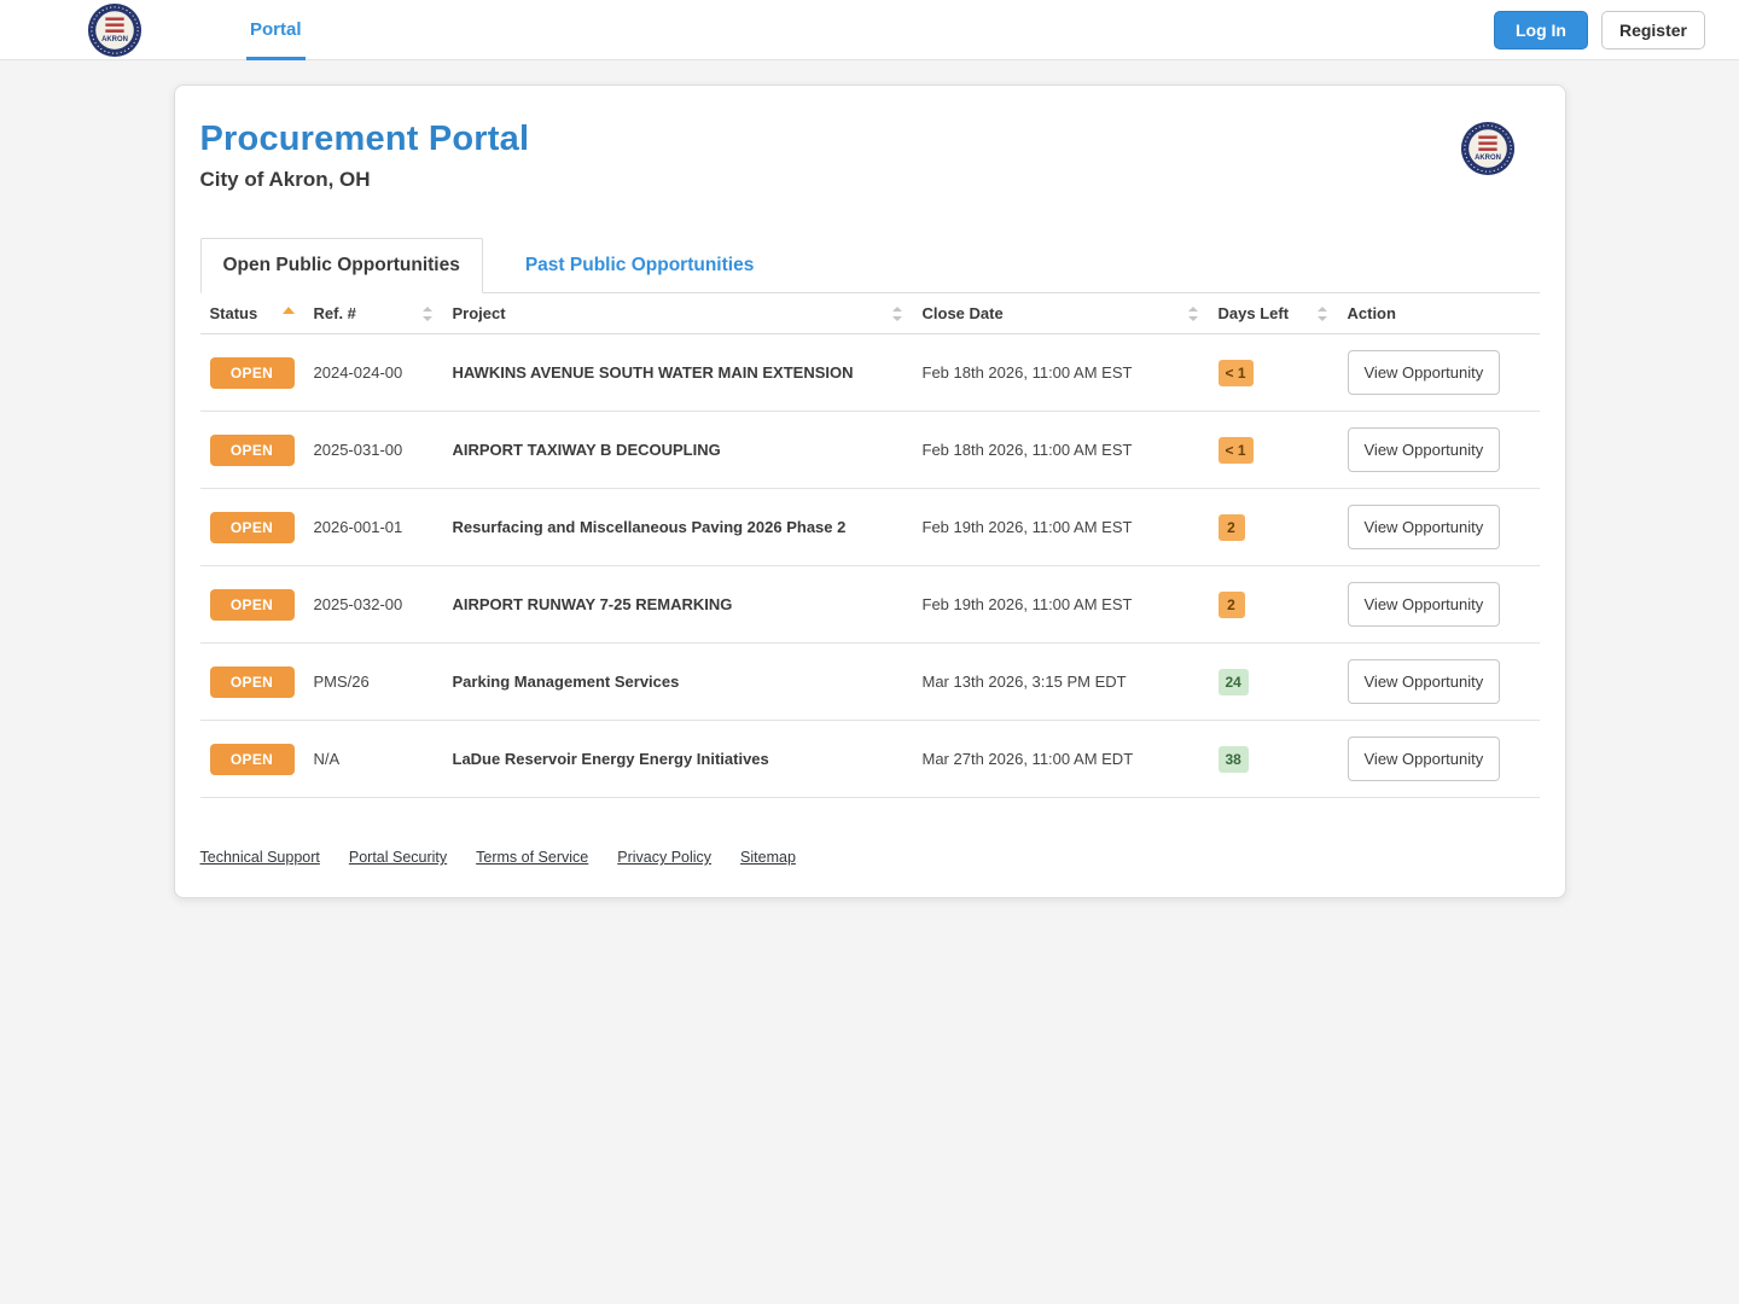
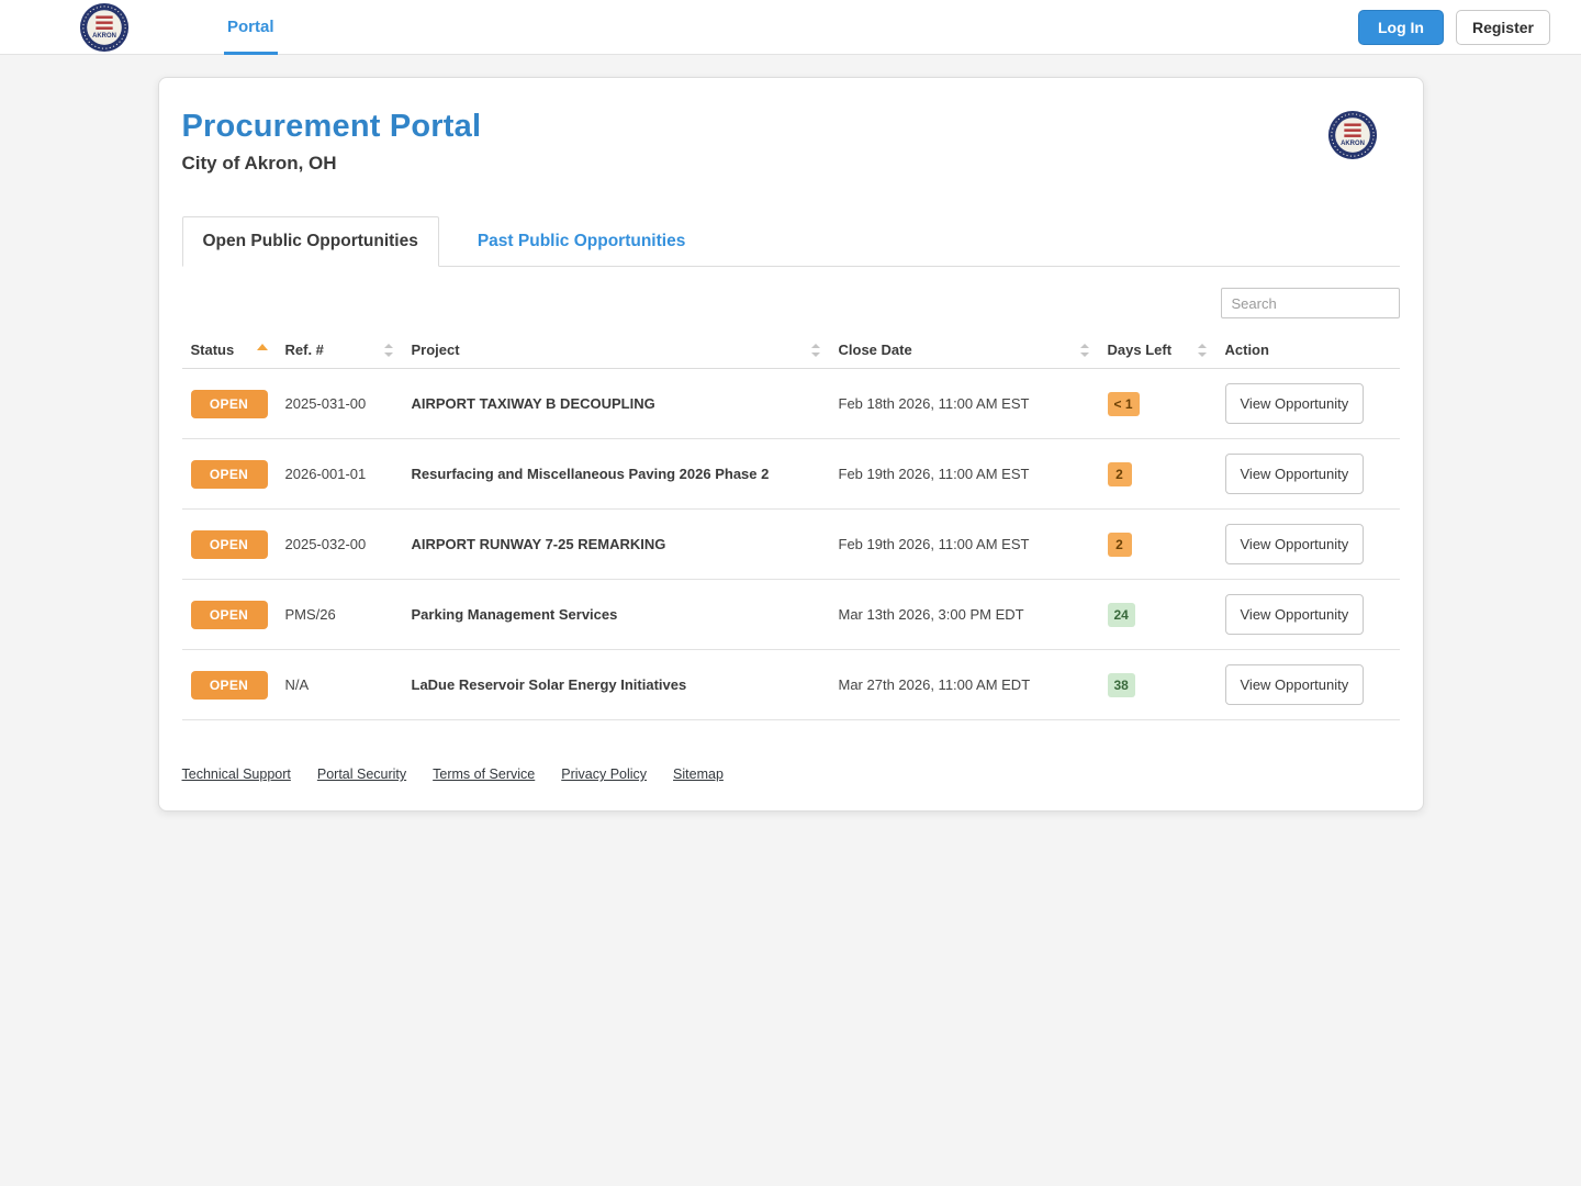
  Portal
  Log In
  Register
  Procurement Portal
  City of Akron, OH
  Open Public Opportunities
  Past Public Opportunities
+ Search
  Status	Ref. #	Project	Close Date	Days Left	Action
- OPEN	2024-024-00	HAWKINS AVENUE SOUTH WATER MAIN EXTENSION	Feb 18th 2026, 11:00 AM EST	< 1	View Opportunity
  OPEN	2025-031-00	AIRPORT TAXIWAY B DECOUPLING	Feb 18th 2026, 11:00 AM EST	< 1	View Opportunity
  OPEN	2026-001-01	Resurfacing and Miscellaneous Paving 2026 Phase 2	Feb 19th 2026, 11:00 AM EST	2	View Opportunity
  OPEN	2025-032-00	AIRPORT RUNWAY 7-25 REMARKING	Feb 19th 2026, 11:00 AM EST	2	View Opportunity
- OPEN	PMS/26	Parking Management Services	Mar 13th 2026, 3:15 PM EDT	24	View Opportunity
+ OPEN	PMS/26	Parking Management Services	Mar 13th 2026, 3:00 PM EDT	24	View Opportunity
- OPEN	N/A	LaDue Reservoir Energy Energy Initiatives	Mar 27th 2026, 11:00 AM EDT	38	View Opportunity
+ OPEN	N/A	LaDue Reservoir Solar Energy Initiatives	Mar 27th 2026, 11:00 AM EDT	38	View Opportunity
  Technical Support
  Portal Security
  Terms of Service
  Privacy Policy
  Sitemap
